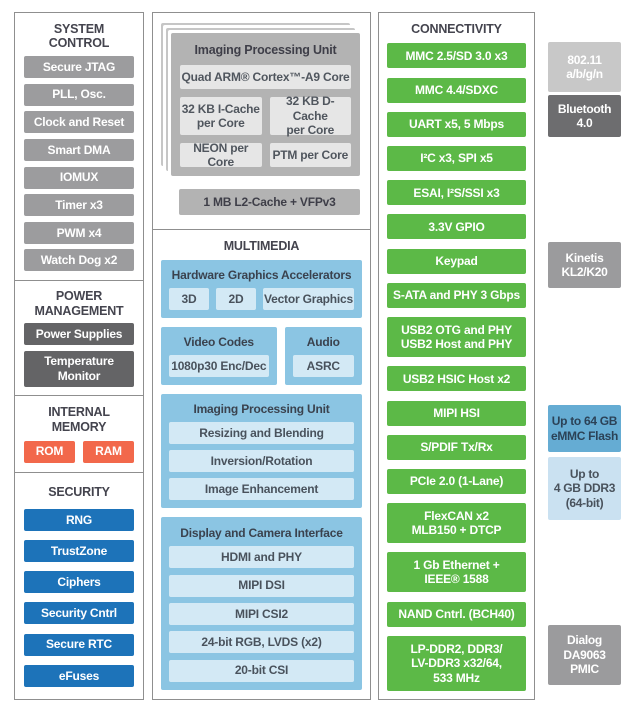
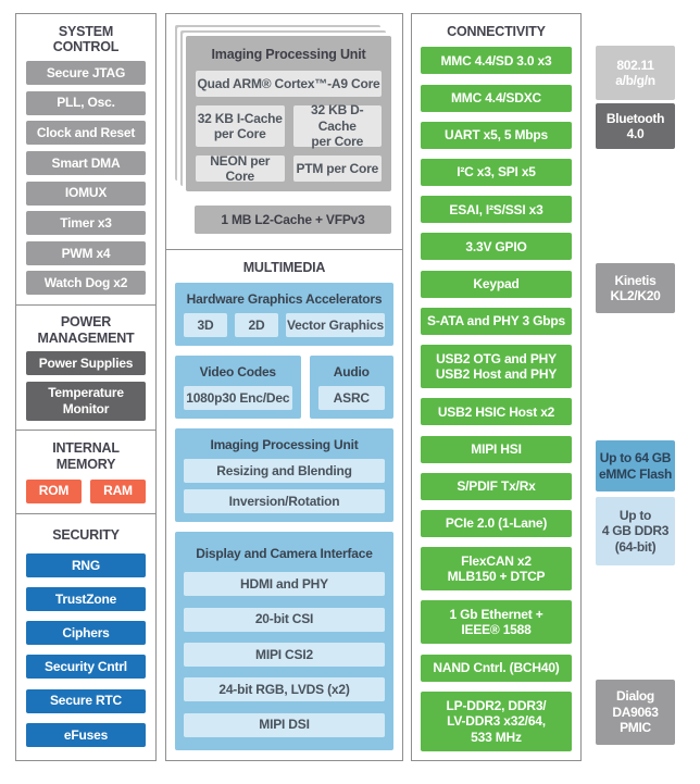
  SYSTEM CONTROL
  Secure JTAG
  PLL, Osc.
  Clock and Reset
  Smart DMA
  IOMUX
  Timer x3
  PWM x4
  Watch Dog x2
  POWER
  MANAGEMENT
  Power Supplies
  Temperature
  Monitor
  INTERNAL
  MEMORY
  ROM
  RAM
  SECURITY
  RNG
  TrustZone
  Ciphers
  Security Cntrl
  Secure RTC
  eFuses
  Imaging Processing Unit
  Quad ARM® Cortex™-A9 Core
  32 KB I-Cache
  per Core
  32 KB D-Cache
  per Core
  NEON per Core
  PTM per Core
  1 MB L2-Cache + VFPv3
  MULTIMEDIA
  Hardware Graphics Accelerators
  3D
  2D
  Vector Graphics
  Video Codes
  1080p30 Enc/Dec
  Audio
  ASRC
  Imaging Processing Unit
  Resizing and Blending
  Inversion/Rotation
- Image Enhancement
  Display and Camera Interface
  HDMI and PHY
- MIPI DSI
+ 20-bit CSI
  MIPI CSI2
  24-bit RGB, LVDS (x2)
- 20-bit CSI
+ MIPI DSI
  CONNECTIVITY
- MMC 2.5/SD 3.0 x3
+ MMC 4.4/SD 3.0 x3
  MMC 4.4/SDXC
  UART x5, 5 Mbps
  I²C x3, SPI x5
  ESAI, I²S/SSI x3
  3.3V GPIO
  Keypad
  S-ATA and PHY 3 Gbps
  USB2 OTG and PHY
  USB2 Host and PHY
  USB2 HSIC Host x2
  MIPI HSI
  S/PDIF Tx/Rx
  PCIe 2.0 (1-Lane)
  FlexCAN x2
  MLB150 + DTCP
  1 Gb Ethernet +
  IEEE® 1588
  NAND Cntrl. (BCH40)
  LP-DDR2, DDR3/
  LV-DDR3 x32/64,
  533 MHz
  802.11
  a/b/g/n
  Bluetooth
  4.0
  Kinetis
  KL2/K20
  Up to 64 GB
  eMMC Flash
  Up to
  4 GB DDR3
  (64-bit)
  Dialog
  DA9063
  PMIC
